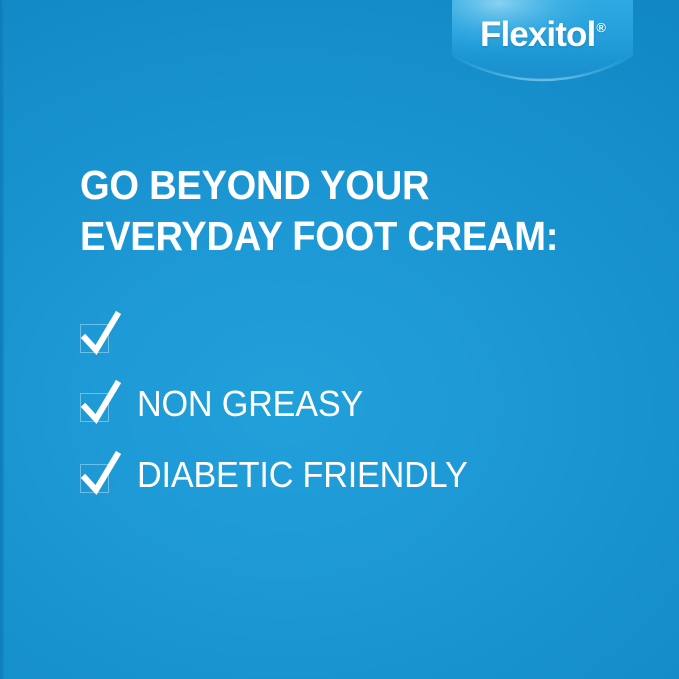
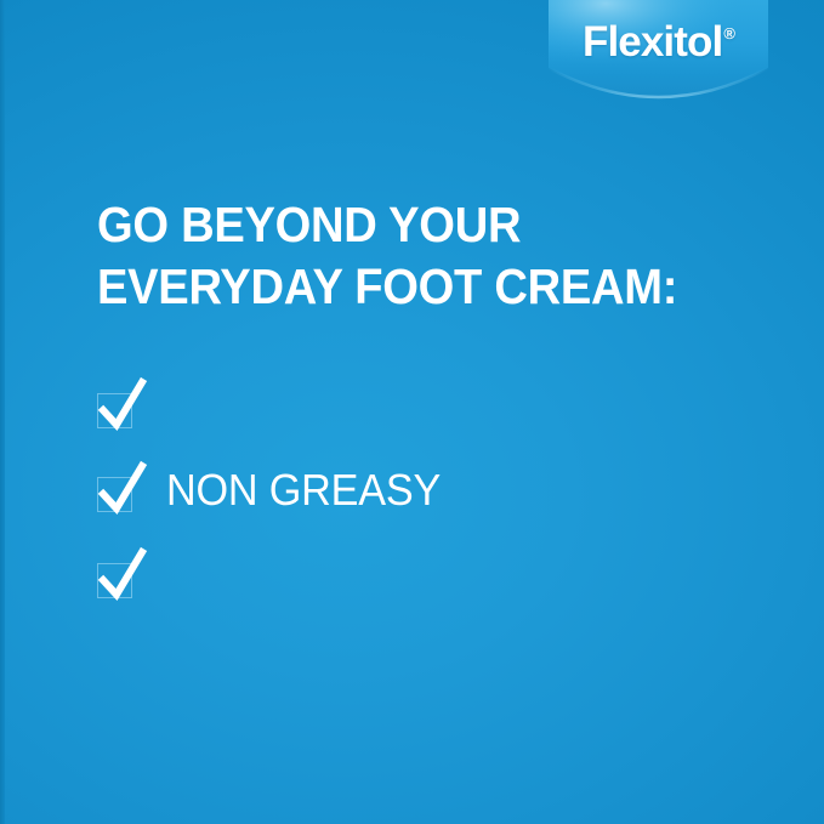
  Flexitol
  ®
  GO BEYOND YOUR
  EVERYDAY FOOT CREAM:
  NON GREASY
- DIABETIC FRIENDLY
